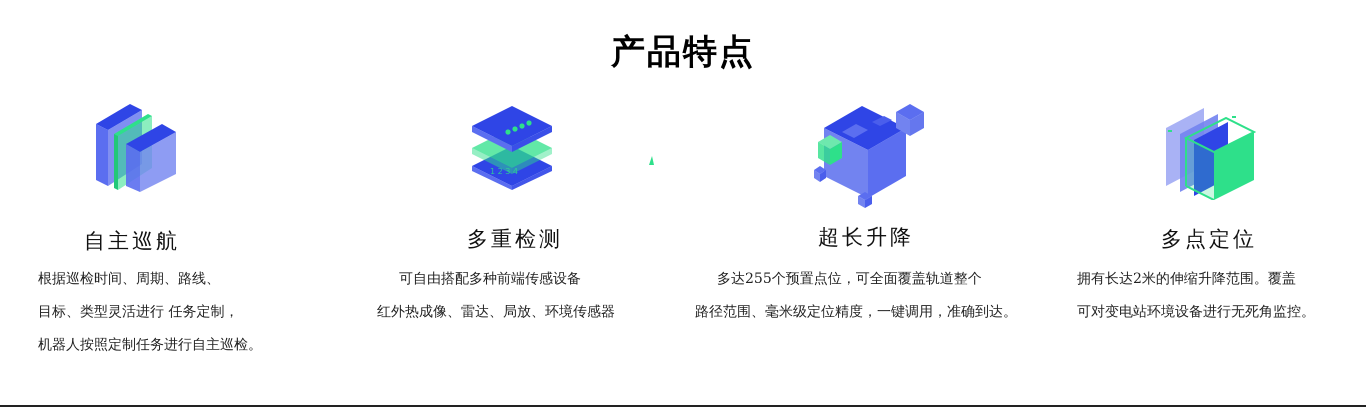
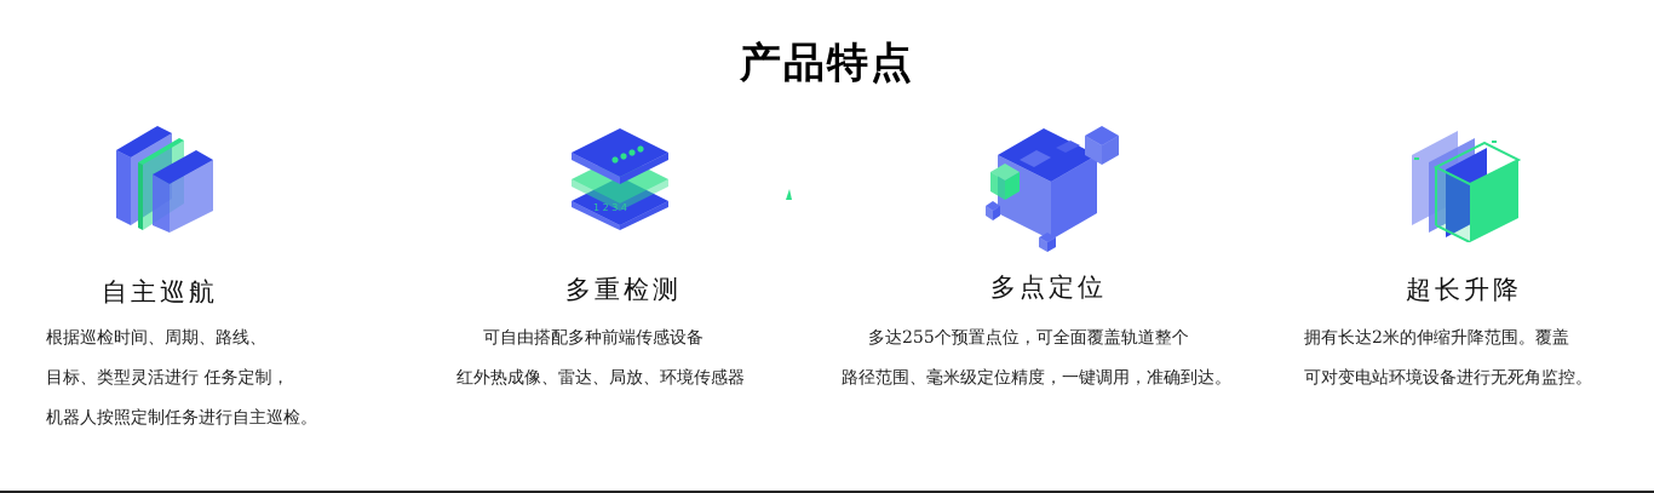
  产品特点
  自主巡航
  根据巡检时间、周期、路线、
  目标、类型灵活进行 任务定制，
  机器人按照定制任务进行自主巡检。
  1 2 3 4
  多重检测
  可自由搭配多种前端传感设备
  红外热成像、雷达、局放、环境传感器
- 超长升降
+ 多点定位
  多达255个预置点位，可全面覆盖轨道整个
  路径范围、毫米级定位精度，一键调用，准确到达。
- 多点定位
+ 超长升降
  拥有长达2米的伸缩升降范围。覆盖
  可对变电站环境设备进行无死角监控。
